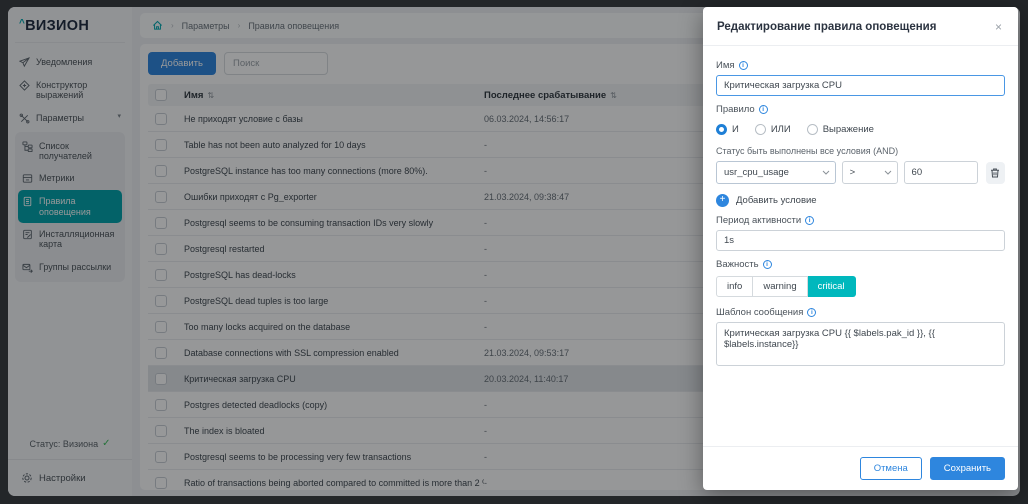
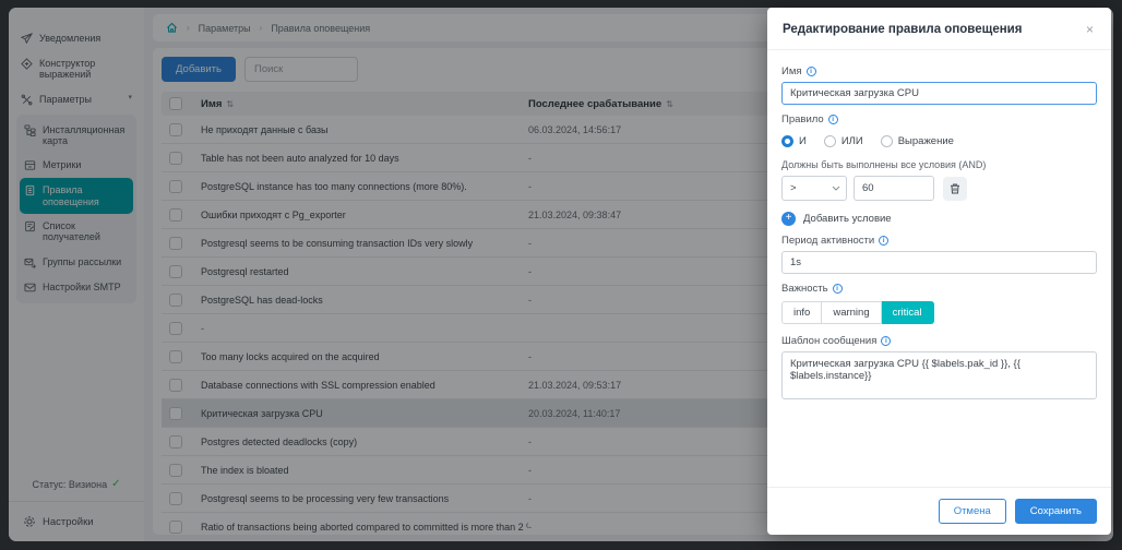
- ^ВИЗИОН
  Уведомления
  Конструктор выражений
  Параметры
- Список получателей
+ Инсталляционная карта
  Метрики
  Правила оповещения
- Инсталляционная карта
+ Список получателей
  Группы рассылки
+ Настройки SMTP
  Статус: Визиона
  ✓
  Настройки
  ›
  Параметры
  ›
  Правила оповещения
  Добавить
  Поиск
  Имя
  ⇅
  Последнее срабатывание
  ⇅
- Не приходят условие с базы
+ Не приходят данные с базы
  06.03.2024, 14:56:17
  Table has not been auto analyzed for 10 days
  -
  PostgreSQL instance has too many connections (more 80%).
  -
  Ошибки приходят с Pg_exporter
  21.03.2024, 09:38:47
  Postgresql seems to be consuming transaction IDs very slowly
  -
  Postgresql restarted
  -
  PostgreSQL has dead-locks
  -
- PostgreSQL dead tuples is too large
  -
- Too many locks acquired on the database
+ Too many locks acquired on the acquired
  -
  Database connections with SSL compression enabled
  21.03.2024, 09:53:17
  Критическая загрузка CPU
  20.03.2024, 11:40:17
  Postgres detected deadlocks (copy)
  -
  The index is bloated
  -
  Postgresql seems to be processing very few transactions
  -
  Ratio of transactions being aborted compared to committed is more than 2
  -
  Редактирование правила оповещения
  ×
  Имя
  Критическая загрузка CPU
  Правило
  И
  ИЛИ
  Выражение
- Статус быть выполнены все условия (AND)
+ Должны быть выполнены все условия (AND)
- usr_cpu_usage
  >
  60
  +
  Добавить условие
  Период активности
  1s
  Важность
  info
  warning
  critical
  Шаблон сообщения
  Отмена
  Сохранить
